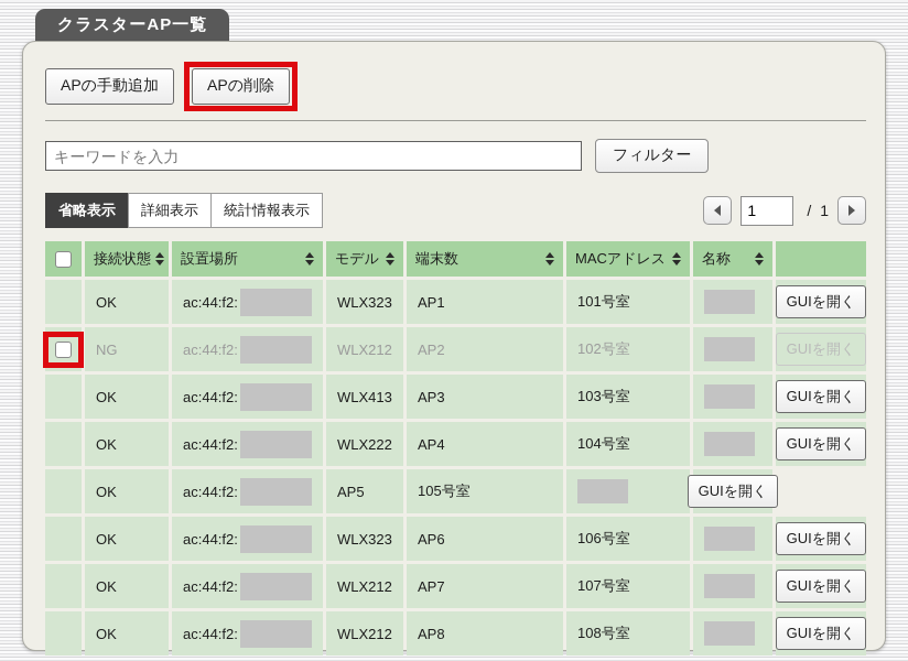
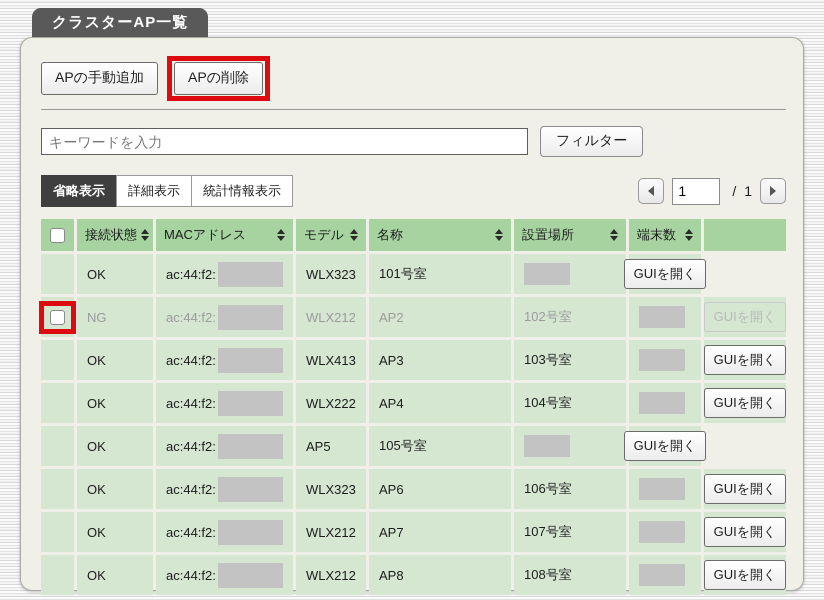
  クラスターAP一覧
  APの手動追加
  APの削除
  キーワードを入力
  フィルター
  省略表示
  詳細表示
  統計情報表示
  1
  /
  1
  接続状態
- 設置場所
+ MACアドレス
  モデル
- 端末数
+ 名称
- MACアドレス
+ 設置場所
- 名称
+ 端末数
  OK
  ac:44:f2:
  WLX323
- AP1
  101号室
  GUIを開く
  NG
  ac:44:f2:
  WLX212
  AP2
  102号室
  GUIを開く
  OK
  ac:44:f2:
  WLX413
  AP3
  103号室
  GUIを開く
  OK
  ac:44:f2:
  WLX222
  AP4
  104号室
  GUIを開く
  OK
  ac:44:f2:
  AP5
  105号室
  GUIを開く
  OK
  ac:44:f2:
  WLX323
  AP6
  106号室
  GUIを開く
  OK
  ac:44:f2:
  WLX212
  AP7
  107号室
  GUIを開く
  OK
  ac:44:f2:
  WLX212
  AP8
  108号室
  GUIを開く
